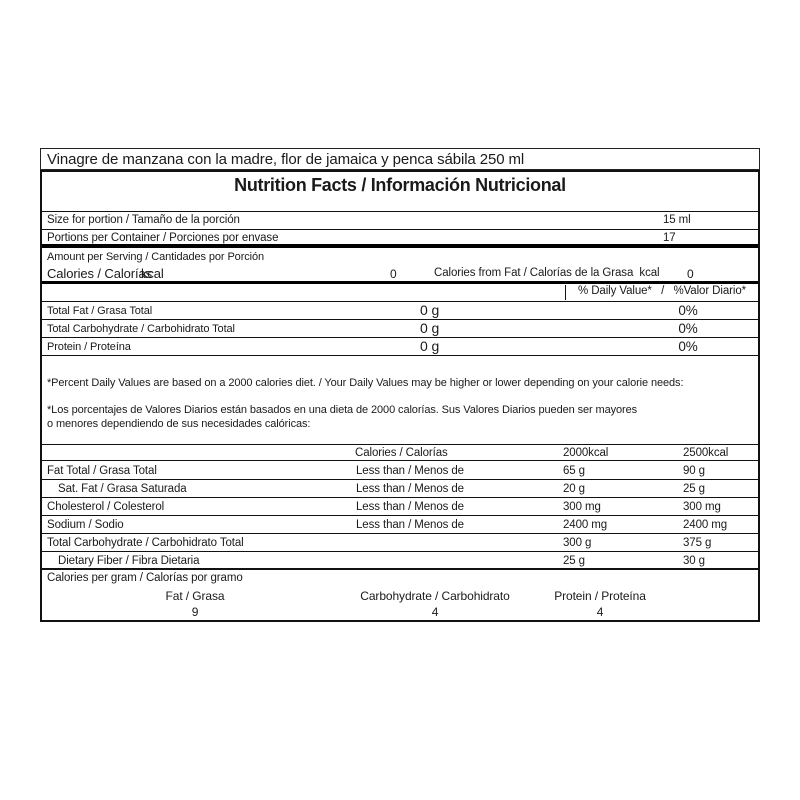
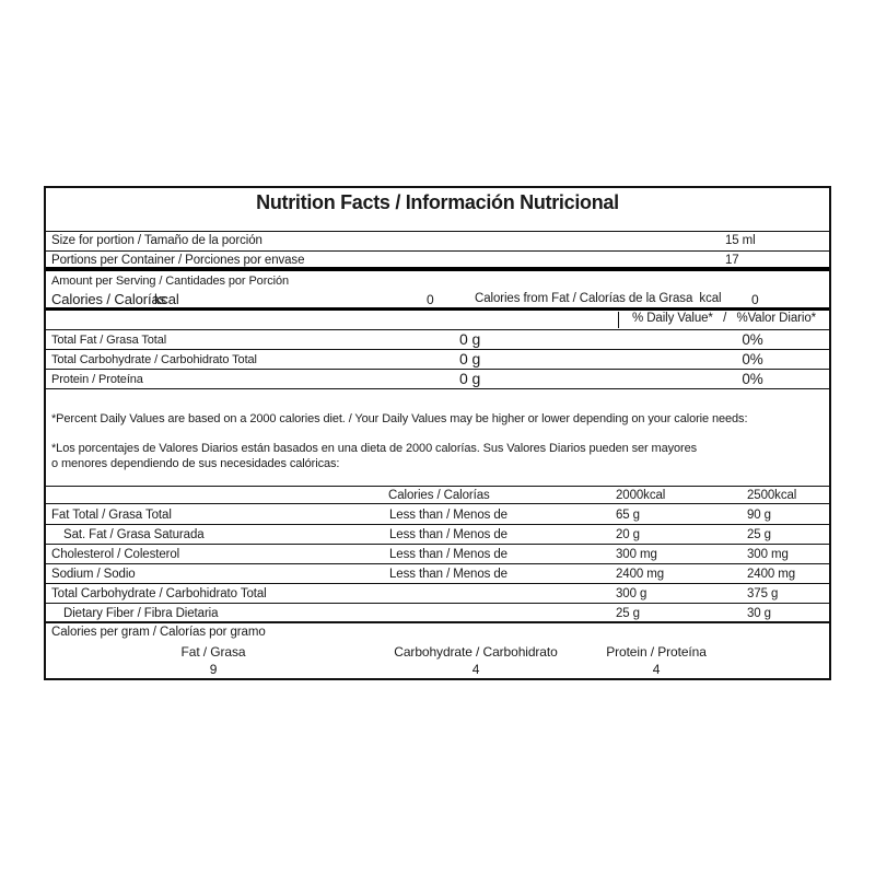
- Vinagre de manzana con la madre, flor de jamaica y penca sábila 250 ml
  Nutrition Facts / Información Nutricional
  Size for portion / Tamaño de la porción
  15 ml
  Portions per Container / Porciones por envase
  17
  Amount per Serving / Cantidades por Porción
  Calories / Calorías
  kcal
  0
  Calories from Fat / Calorías de la Grasa kcal
  0
  % Daily Value* / %Valor Diario*
  Total Fat / Grasa Total
  0 g
  0%
  Total Carbohydrate / Carbohidrato Total
  0 g
  0%
  Protein / Proteína
  0 g
  0%
  *Percent Daily Values are based on a 2000 calories diet. / Your Daily Values may be higher or lower depending on your calorie needs:
  *Los porcentajes de Valores Diarios están basados en una dieta de 2000 calorías. Sus Valores Diarios pueden ser mayores o menores dependiendo de sus necesidades calóricas:
  Calories / Calorías
  2000kcal
  2500kcal
  Fat Total / Grasa Total
  Less than / Menos de
  65 g
  90 g
  Sat. Fat / Grasa Saturada
  Less than / Menos de
  20 g
  25 g
  Cholesterol / Colesterol
  Less than / Menos de
  300 mg
  300 mg
  Sodium / Sodio
  Less than / Menos de
  2400 mg
  2400 mg
  Total Carbohydrate / Carbohidrato Total
  300 g
  375 g
  Dietary Fiber / Fibra Dietaria
  25 g
  30 g
  Calories per gram / Calorías por gramo
  Fat / Grasa
  Carbohydrate / Carbohidrato
  Protein / Proteína
  9
  4
  4
